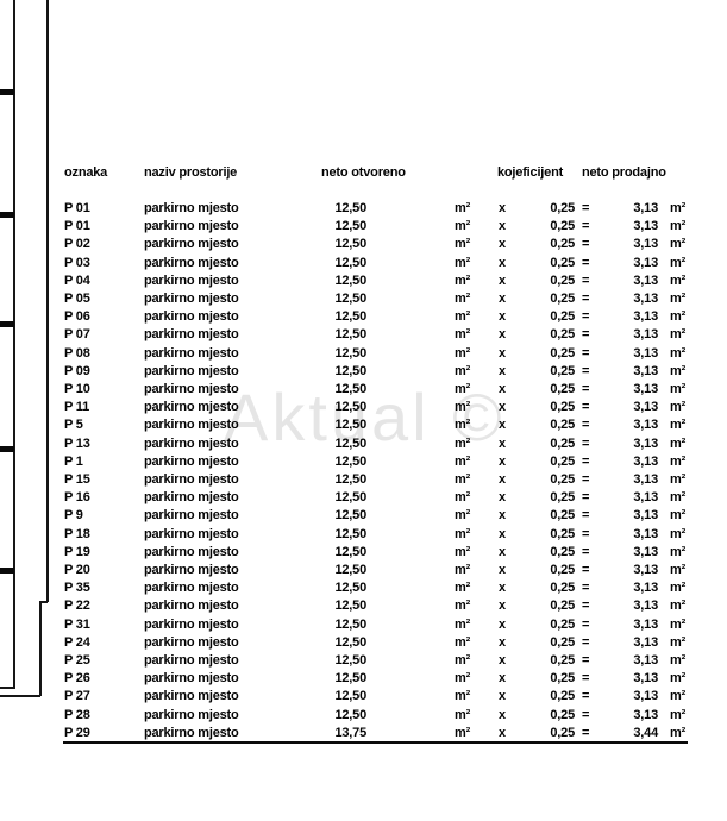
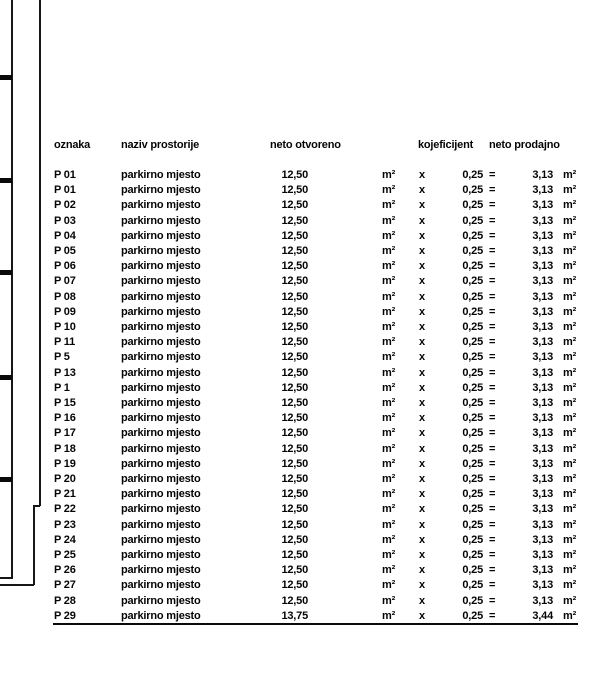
- Aktual ©
  oznaka
  naziv prostorije
  neto otvoreno
  kojeficijent
  neto prodajno
  P 01
  parkirno mjesto
  12,50
  m²
  x
  0,25
  =
  3,13
  m²
  P 01
  parkirno mjesto
  12,50
  m²
  x
  0,25
  =
  3,13
  m²
  P 02
  parkirno mjesto
  12,50
  m²
  x
  0,25
  =
  3,13
  m²
  P 03
  parkirno mjesto
  12,50
  m²
  x
  0,25
  =
  3,13
  m²
  P 04
  parkirno mjesto
  12,50
  m²
  x
  0,25
  =
  3,13
  m²
  P 05
  parkirno mjesto
  12,50
  m²
  x
  0,25
  =
  3,13
  m²
  P 06
  parkirno mjesto
  12,50
  m²
  x
  0,25
  =
  3,13
  m²
  P 07
  parkirno mjesto
  12,50
  m²
  x
  0,25
  =
  3,13
  m²
  P 08
  parkirno mjesto
  12,50
  m²
  x
  0,25
  =
  3,13
  m²
  P 09
  parkirno mjesto
  12,50
  m²
  x
  0,25
  =
  3,13
  m²
  P 10
  parkirno mjesto
  12,50
  m²
  x
  0,25
  =
  3,13
  m²
  P 11
  parkirno mjesto
  12,50
  m²
  x
  0,25
  =
  3,13
  m²
  P 5
  parkirno mjesto
  12,50
  m²
  x
  0,25
  =
  3,13
  m²
  P 13
  parkirno mjesto
  12,50
  m²
  x
  0,25
  =
  3,13
  m²
  P 1
  parkirno mjesto
  12,50
  m²
  x
  0,25
  =
  3,13
  m²
  P 15
  parkirno mjesto
  12,50
  m²
  x
  0,25
  =
  3,13
  m²
  P 16
  parkirno mjesto
  12,50
  m²
  x
  0,25
  =
  3,13
  m²
- P 9
+ P 17
  parkirno mjesto
  12,50
  m²
  x
  0,25
  =
  3,13
  m²
  P 18
  parkirno mjesto
  12,50
  m²
  x
  0,25
  =
  3,13
  m²
  P 19
  parkirno mjesto
  12,50
  m²
  x
  0,25
  =
  3,13
  m²
  P 20
  parkirno mjesto
  12,50
  m²
  x
  0,25
  =
  3,13
  m²
- P 35
+ P 21
  parkirno mjesto
  12,50
  m²
  x
  0,25
  =
  3,13
  m²
  P 22
  parkirno mjesto
  12,50
  m²
  x
  0,25
  =
  3,13
  m²
- P 31
+ P 23
  parkirno mjesto
  12,50
  m²
  x
  0,25
  =
  3,13
  m²
  P 24
  parkirno mjesto
  12,50
  m²
  x
  0,25
  =
  3,13
  m²
  P 25
  parkirno mjesto
  12,50
  m²
  x
  0,25
  =
  3,13
  m²
  P 26
  parkirno mjesto
  12,50
  m²
  x
  0,25
  =
  3,13
  m²
  P 27
  parkirno mjesto
  12,50
  m²
  x
  0,25
  =
  3,13
  m²
  P 28
  parkirno mjesto
  12,50
  m²
  x
  0,25
  =
  3,13
  m²
  P 29
  parkirno mjesto
  13,75
  m²
  x
  0,25
  =
  3,44
  m²
